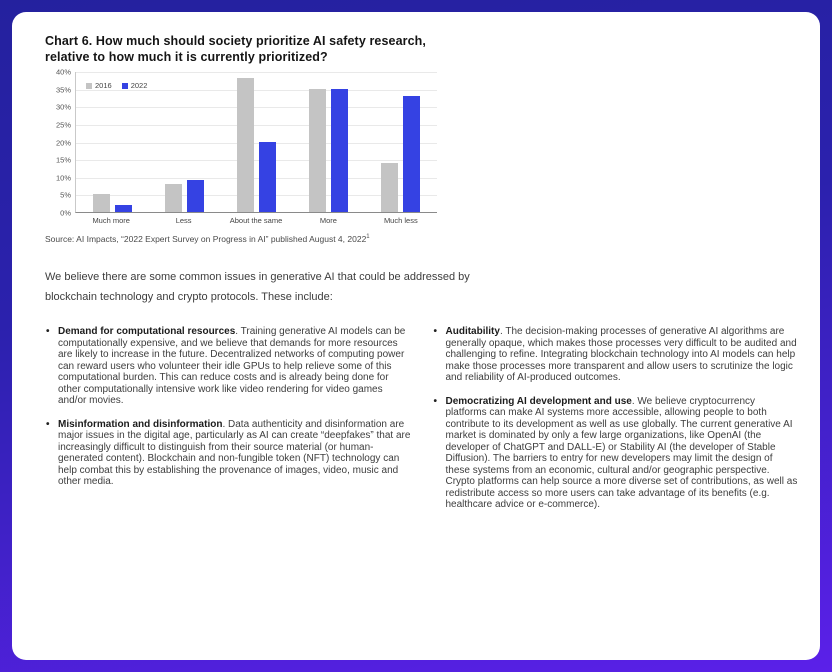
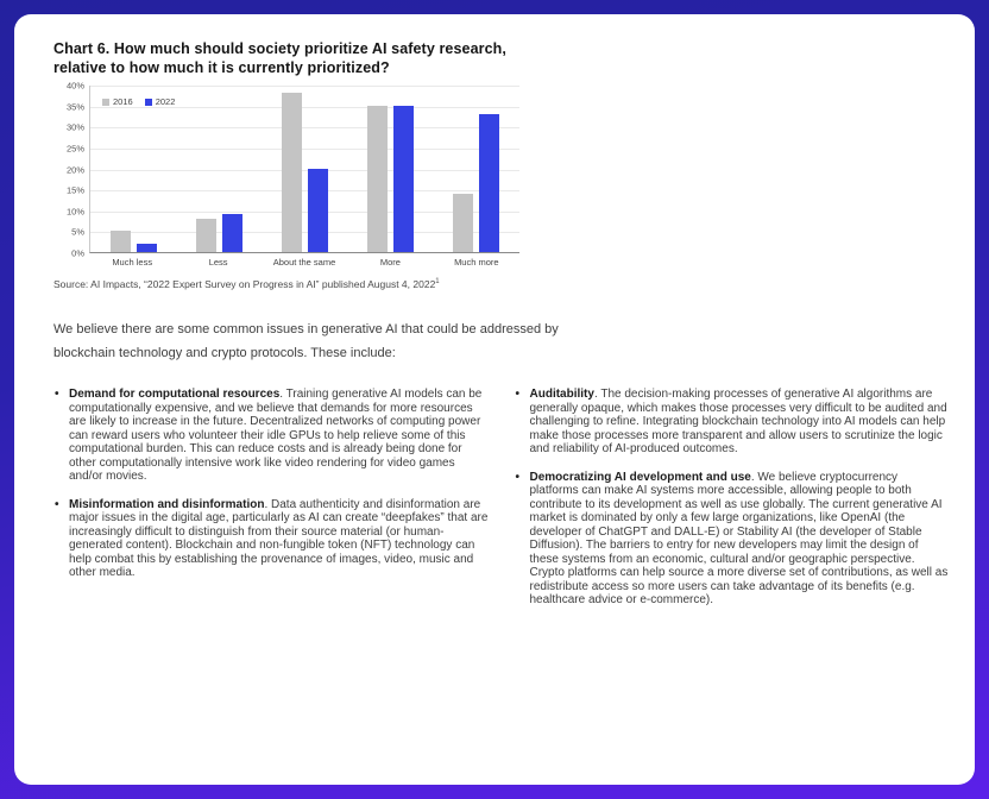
  Chart 6. How much should society prioritize AI safety research, relative to how much it is currently prioritized?
  0%
  5%
  10%
  15%
  20%
  25%
  30%
  35%
  40%
  2016
  2022
- Much more
+ Much less
  Less
  About the same
  More
- Much less
+ Much more
  Source: AI Impacts, “2022 Expert Survey on Progress in AI” published August 4, 2022
  We believe there are some common issues in generative AI that could be addressed by blockchain technology and crypto protocols. These include:
  Demand for computational resources. Training generative AI models can be computationally expensive, and we believe that demands for more resources are likely to increase in the future. Decentralized networks of computing power can reward users who volunteer their idle GPUs to help relieve some of this computational burden. This can reduce costs and is already being done for other computationally intensive work like video rendering for video games and/or movies.
  Misinformation and disinformation. Data authenticity and disinformation are major issues in the digital age, particularly as AI can create “deepfakes” that are increasingly difficult to distinguish from their source material (or human-generated content). Blockchain and non-fungible token (NFT) technology can help combat this by establishing the provenance of images, video, music and other media.
  Auditability. The decision-making processes of generative AI algorithms are generally opaque, which makes those processes very difficult to be audited and challenging to refine. Integrating blockchain technology into AI models can help make those processes more transparent and allow users to scrutinize the logic and reliability of AI-produced outcomes.
  Democratizing AI development and use. We believe cryptocurrency platforms can make AI systems more accessible, allowing people to both contribute to its development as well as use globally. The current generative AI market is dominated by only a few large organizations, like OpenAI (the developer of ChatGPT and DALL-E) or Stability AI (the developer of Stable Diffusion). The barriers to entry for new developers may limit the design of these systems from an economic, cultural and/or geographic perspective. Crypto platforms can help source a more diverse set of contributions, as well as redistribute access so more users can take advantage of its benefits (e.g. healthcare advice or e-commerce).
